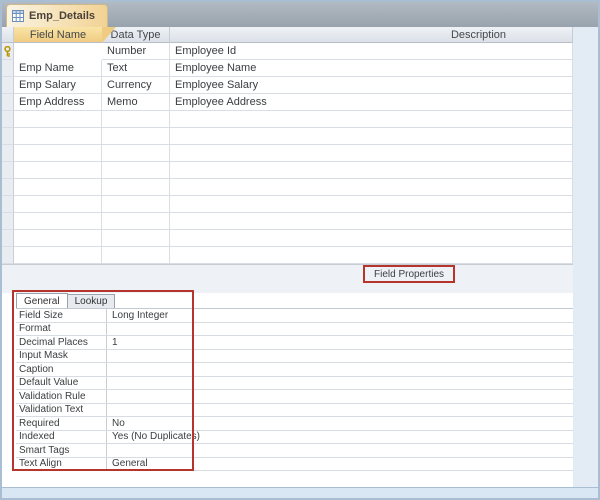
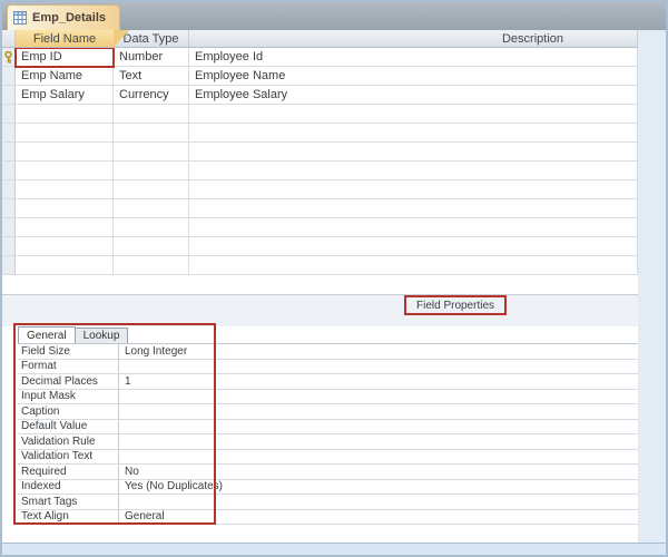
  Emp_Details
  Field Name
  Data Type
  Description
+ Emp ID
  Number
  Employee Id
  Emp Name
  Text
  Employee Name
  Emp Salary
  Currency
  Employee Salary
- Emp Address
- Memo
- Employee Address
  Field Properties
  General
  Lookup
  Field Size
  Long Integer
  Format
  Decimal Places
  1
  Input Mask
  Caption
  Default Value
  Validation Rule
  Validation Text
  Required
  No
  Indexed
  Yes (No Duplicates)
  Smart Tags
  Text Align
  General
